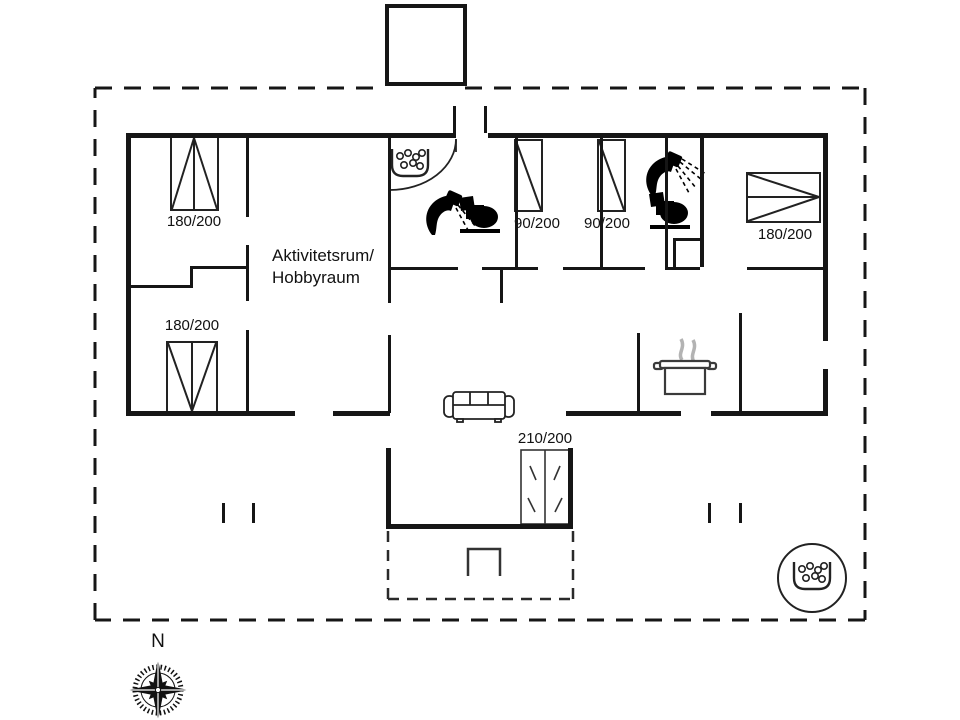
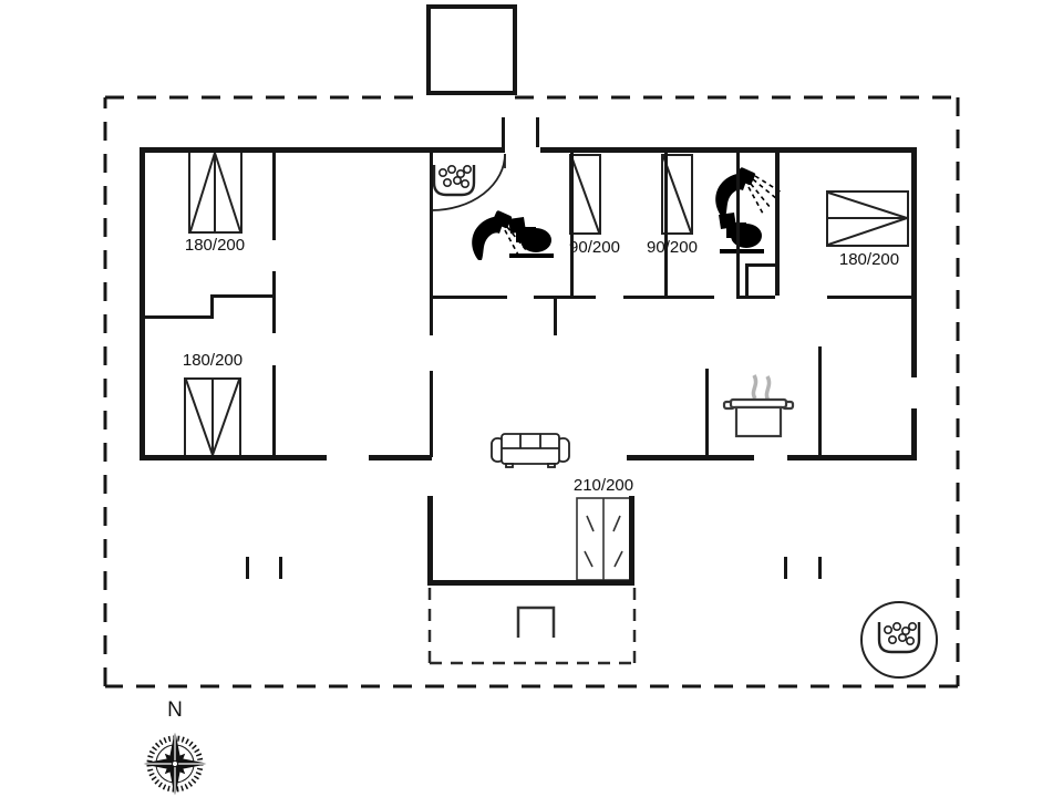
  180/200
  180/200
  90/200
  90200
  180/200
  210/200
- Aktivitetsrum/
- Hobbyraum
  N
